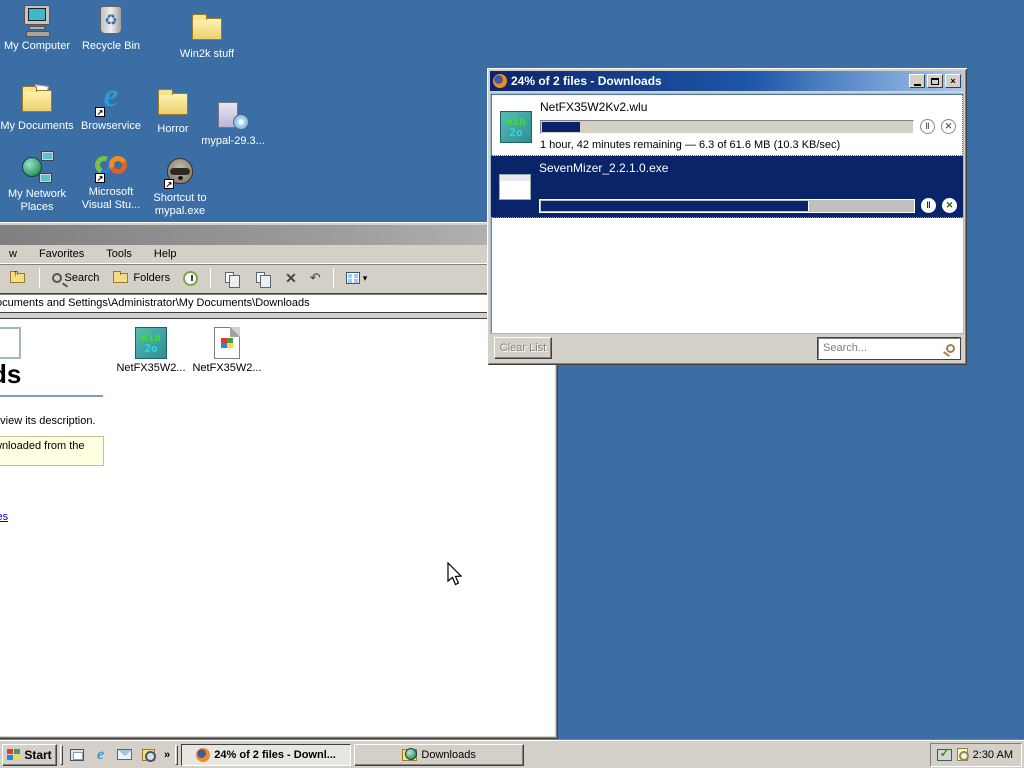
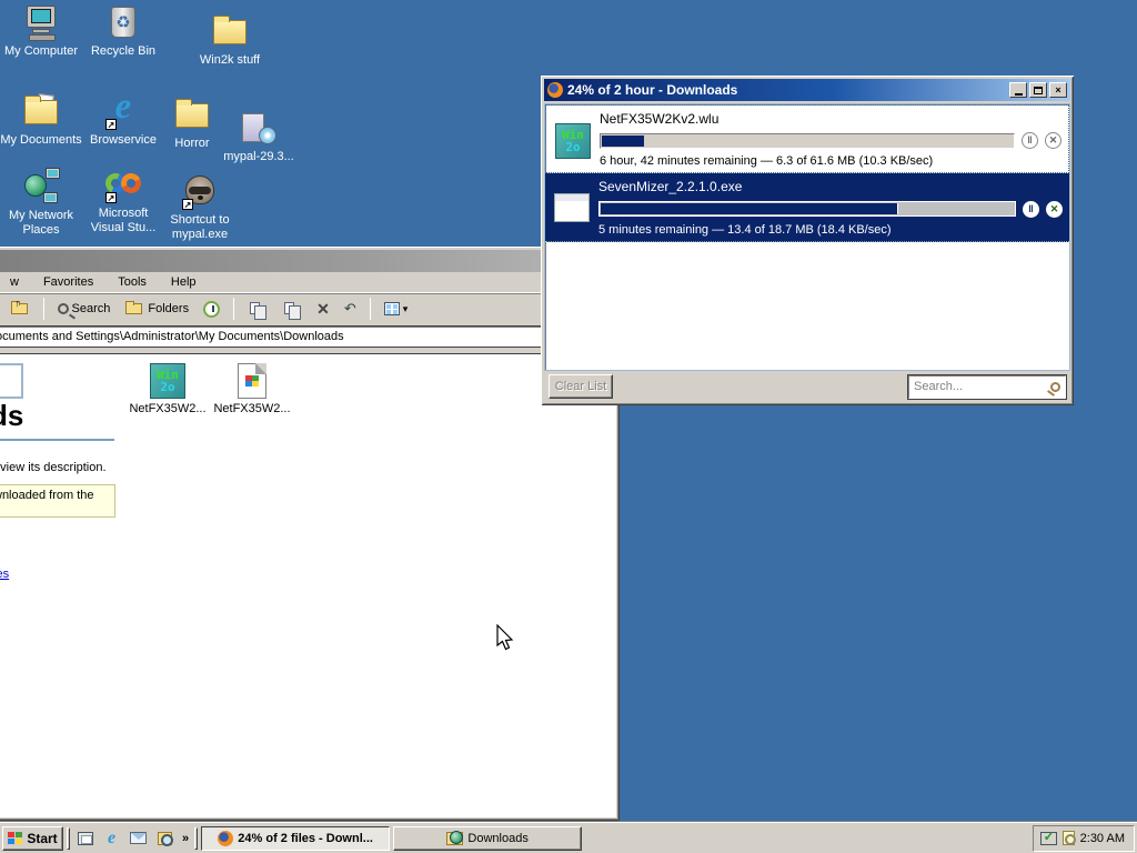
  My Computer
  ♻
  Recycle Bin
  Win2k stuff
  My Documents
  e
  ↗
  Browservice
  Horror
  mypal-29.3...
  My Network Places
  ↗
  Microsoft Visual Stu...
  ↗
  Shortcut to mypal.exe
  w
  Favorites
  Tools
  Help
  ↑
  Search
  Folders
  ✕
  ↶
  ▾
  cuments and Settings\Administrator\My Documents\Downloads
  view its description.
  nloaded from the
  Win
  2o
  NetFX35W2...
  NetFX35W2...
- 24% of 2 files - Downloads
+ 24% of 2 hour - Downloads
  ×
  Win
  2o
  NetFX35W2Kv2.wlu
  ‖
  ✕
- 1 hour, 42 minutes remaining — 6.3 of 61.6 MB (10.3 KB/sec)
+ 6 hour, 42 minutes remaining — 6.3 of 61.6 MB (10.3 KB/sec)
  SevenMizer_2.2.1.0.exe
  ‖
  ✕
+ 5 minutes remaining — 13.4 of 18.7 MB (18.4 KB/sec)
  Clear List
  Search...
  Start
  e
  »
  24% of 2 files - Downl...
  Downloads
  2:30 AM
